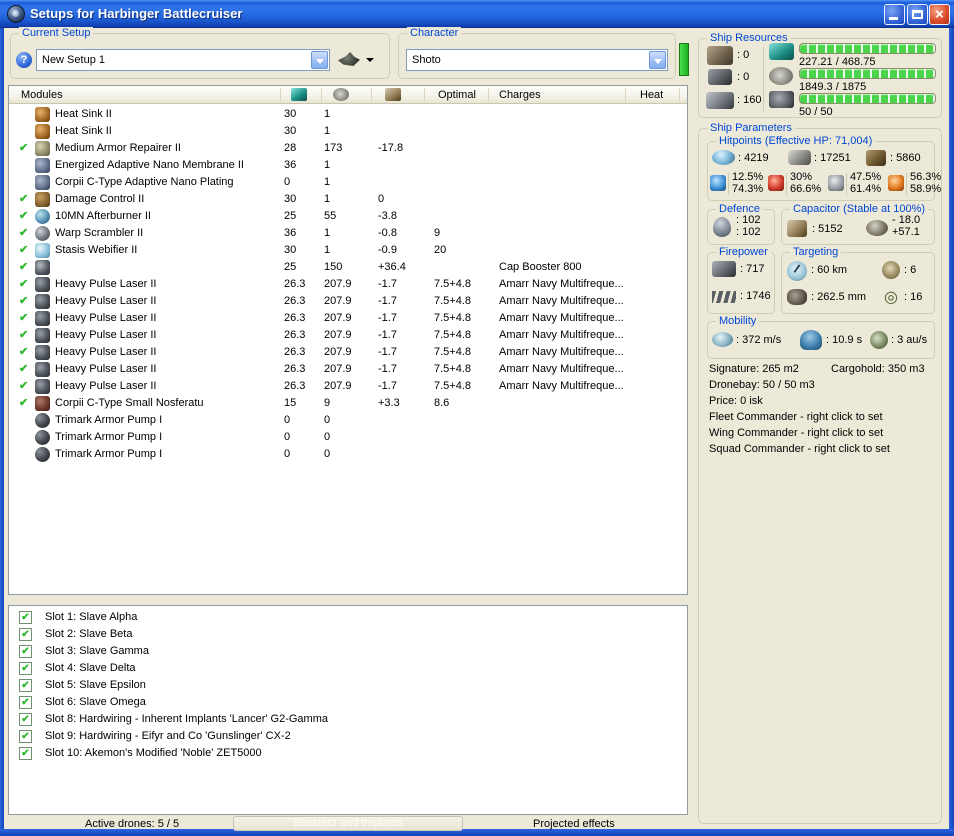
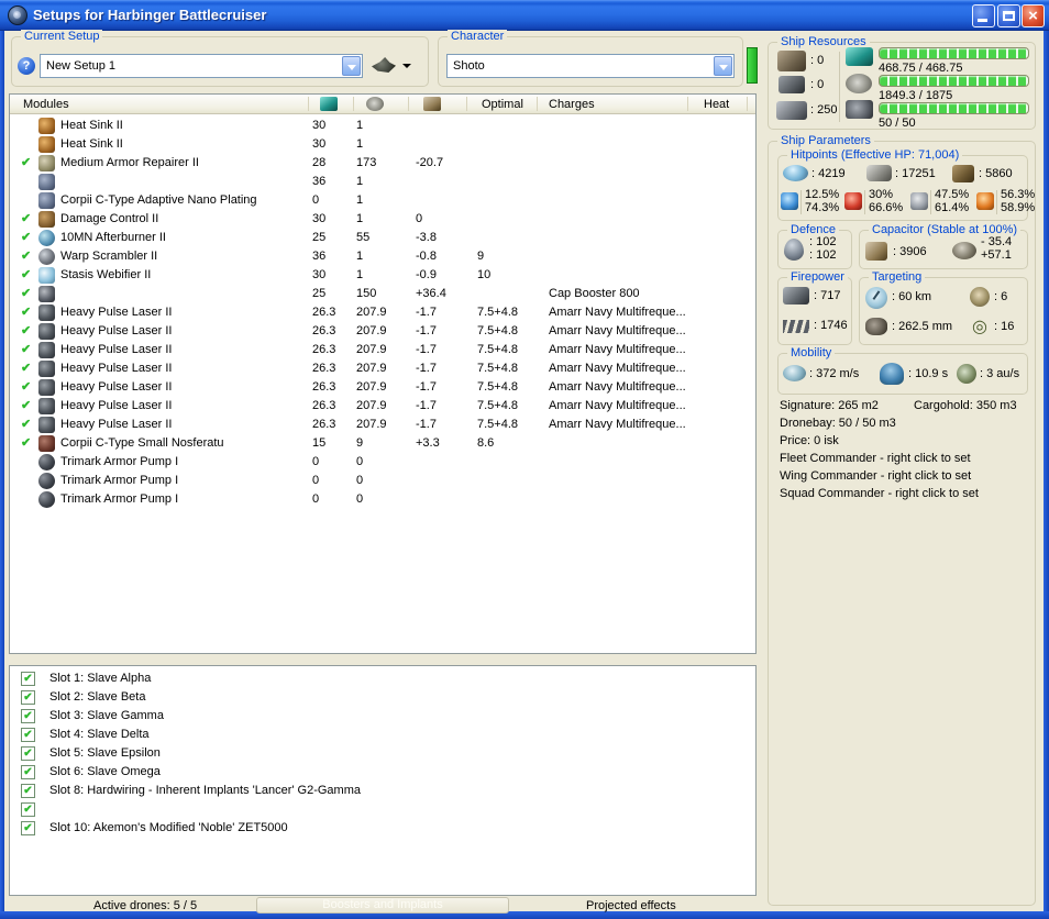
  Setups for Harbinger Battlecruiser
  ×
  Current Setup
  ?
  New Setup 1
  Character
  Shoto
  Modules
  Optimal
  Charges
  Heat
  Heat Sink II
  30
  1
  Heat Sink II
  30
  1
  ✔
  Medium Armor Repairer II
  28
  173
- -17.8
+ -20.7
- Energized Adaptive Nano Membrane II
  36
  1
  Corpii C-Type Adaptive Nano Plating
  0
  1
  ✔
  Damage Control II
  30
  1
  0
  ✔
  10MN Afterburner II
  25
  55
  -3.8
  ✔
  Warp Scrambler II
  36
  1
  -0.8
  9
  ✔
  Stasis Webifier II
  30
  1
  -0.9
- 20
+ 10
  ✔
  25
  150
  +36.4
  Cap Booster 800
  ✔
  Heavy Pulse Laser II
  26.3
  207.9
  -1.7
  7.5+4.8
  Amarr Navy Multifreque...
  ✔
  Heavy Pulse Laser II
  26.3
  207.9
  -1.7
  7.5+4.8
  Amarr Navy Multifreque...
  ✔
  Heavy Pulse Laser II
  26.3
  207.9
  -1.7
  7.5+4.8
  Amarr Navy Multifreque...
  ✔
  Heavy Pulse Laser II
  26.3
  207.9
  -1.7
  7.5+4.8
  Amarr Navy Multifreque...
  ✔
  Heavy Pulse Laser II
  26.3
  207.9
  -1.7
  7.5+4.8
  Amarr Navy Multifreque...
  ✔
  Heavy Pulse Laser II
  26.3
  207.9
  -1.7
  7.5+4.8
  Amarr Navy Multifreque...
  ✔
  Heavy Pulse Laser II
  26.3
  207.9
  -1.7
  7.5+4.8
  Amarr Navy Multifreque...
  ✔
  Corpii C-Type Small Nosferatu
  15
  9
  +3.3
  8.6
  Trimark Armor Pump I
  0
  0
  Trimark Armor Pump I
  0
  0
  Trimark Armor Pump I
  0
  0
  ✔
  Slot 1: Slave Alpha
  ✔
  Slot 2: Slave Beta
  ✔
  Slot 3: Slave Gamma
  ✔
  Slot 4: Slave Delta
  ✔
  Slot 5: Slave Epsilon
  ✔
  Slot 6: Slave Omega
  ✔
  Slot 8: Hardwiring - Inherent Implants 'Lancer' G2-Gamma
  ✔
- Slot 9: Hardwiring - Eifyr and Co 'Gunslinger' CX-2
  ✔
  Slot 10: Akemon's Modified 'Noble' ZET5000
  Active drones: 5 / 5
  Boosters and Implants
  Projected effects
  Ship Resources
  : 0
  : 0
- : 160
+ : 250
- 227.21 / 468.75
+ 468.75 / 468.75
  1849.3 / 1875
  50 / 50
  Ship Parameters
  Hitpoints (Effective HP: 71,004)
  : 4219
  : 17251
  : 5860
  12.5%
  74.3%
  30%
  66.6%
  47.5%
  61.4%
  56.3%
  58.9%
  Defence
  : 102
  : 102
  Capacitor (Stable at 100%)
- : 5152
+ : 3906
- - 18.0
+ - 35.4
  +57.1
  Firepower
  : 717
  : 1746
  Targeting
  : 60 km
  : 6
  : 262.5 mm
  ◎
  : 16
  Mobility
  : 372 m/s
  : 10.9 s
  : 3 au/s
  Signature: 265 m2
  Cargohold: 350 m3
  Dronebay: 50 / 50 m3
  Price: 0 isk
  Fleet Commander - right click to set
  Wing Commander - right click to set
  Squad Commander - right click to set
